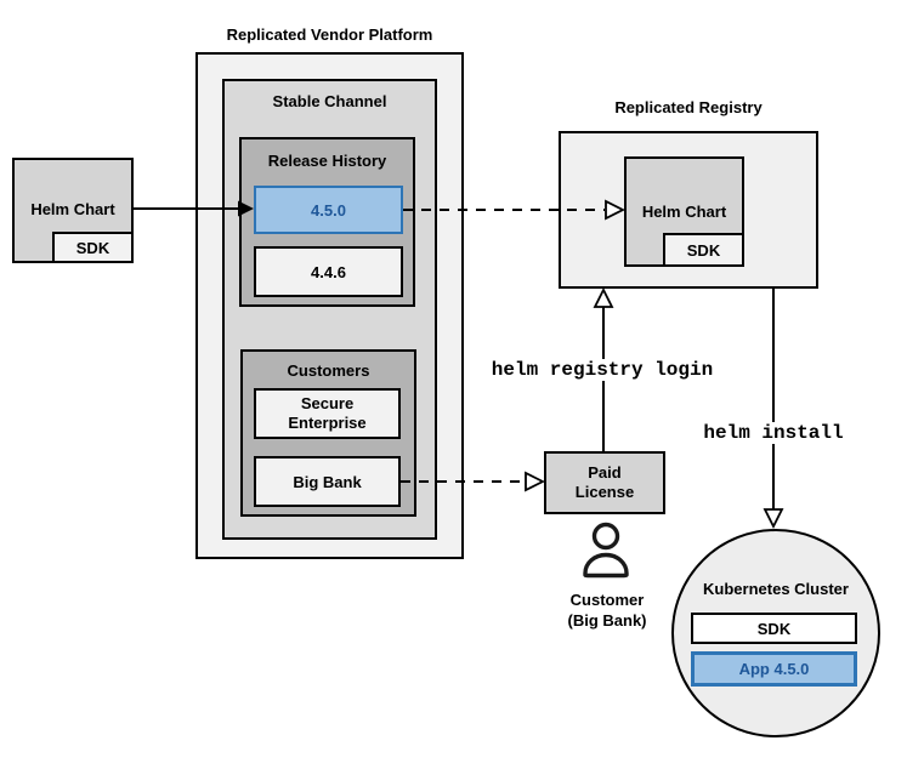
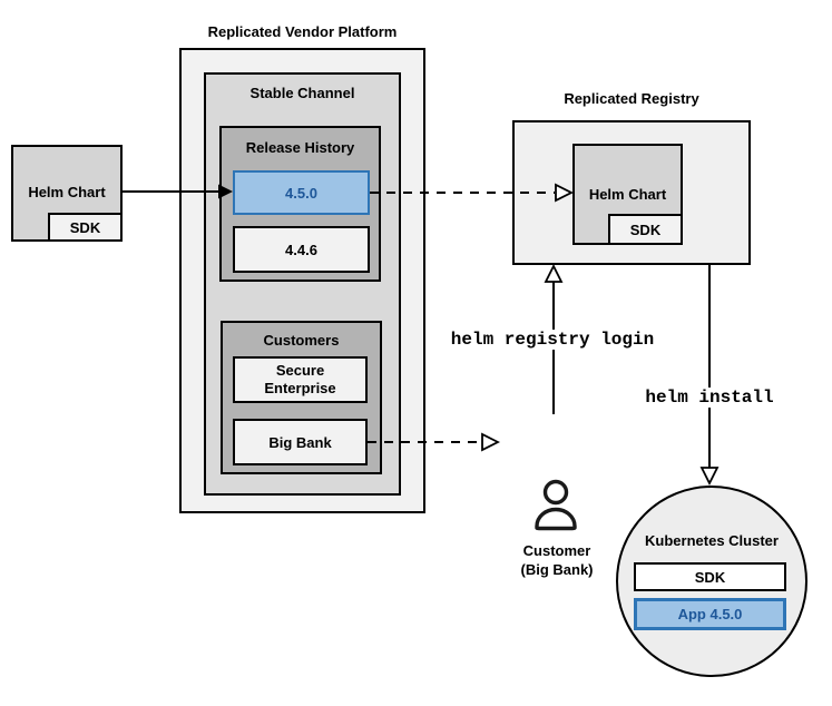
  Replicated Vendor Platform
  Stable Channel
  Release History
  4.5.0
  4.4.6
  Customers
  Secure Enterprise
  Big Bank
  Helm Chart
  SDK
  Replicated Registry
  Helm Chart
  SDK
- Paid License
  Customer
  (Big Bank)
  Kubernetes Cluster
  SDK
  App 4.5.0
  helm registry login
  helm install
